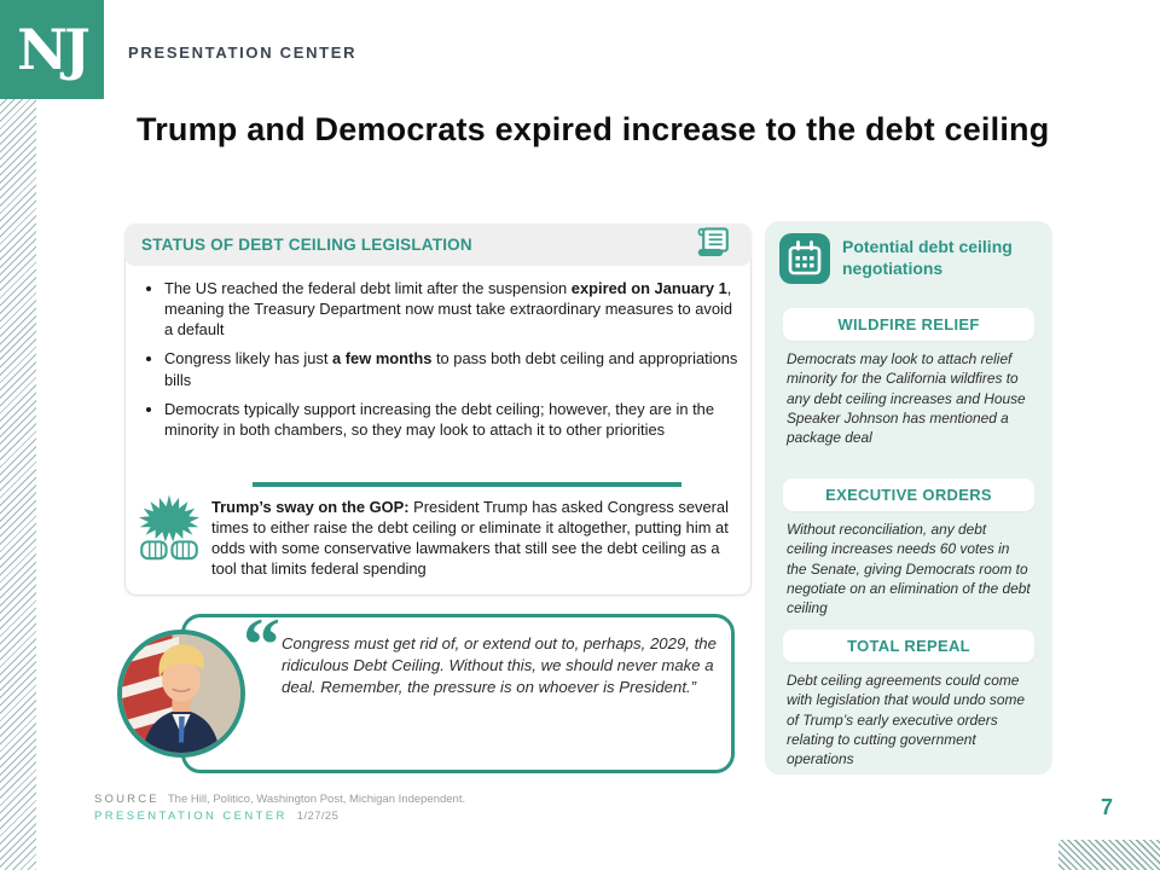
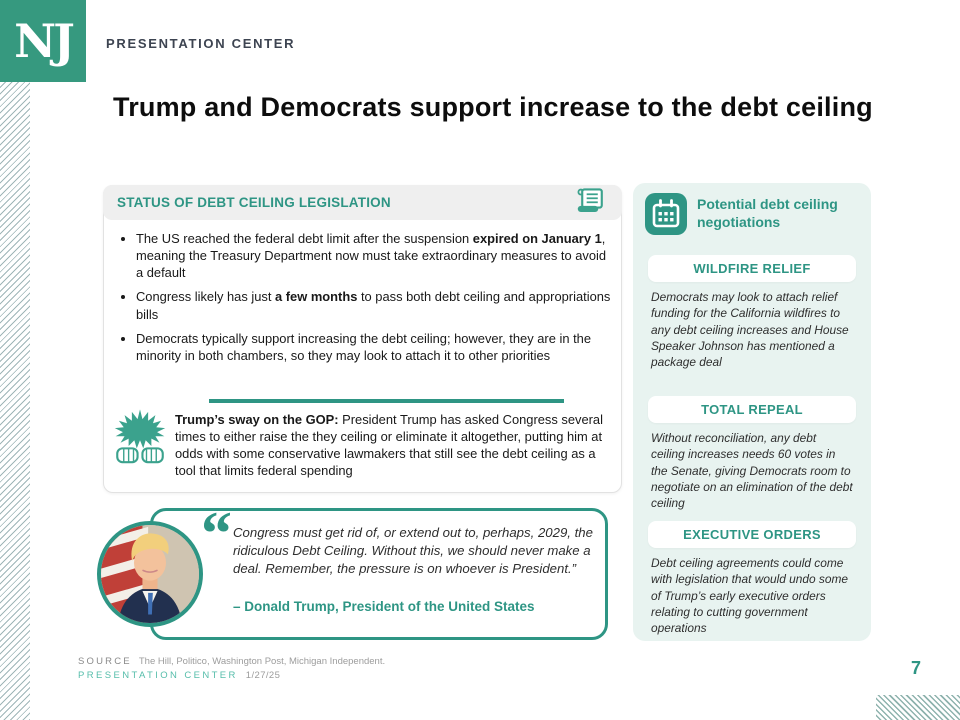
  NJ
  PRESENTATION CENTER
- Trump and Democrats expired increase to the debt ceiling
+ Trump and Democrats support increase to the debt ceiling
  STATUS OF DEBT CEILING LEGISLATION
  The US reached the federal debt limit after the suspension expired on January 1, meaning the Treasury Department now must take extraordinary measures to avoid a default
  Congress likely has just a few months to pass both debt ceiling and appropriations bills
  Democrats typically support increasing the debt ceiling; however, they are in the minority in both chambers, so they may look to attach it to other priorities
- Trump’s sway on the GOP: President Trump has asked Congress several times to either raise the debt ceiling or eliminate it altogether, putting him at odds with some conservative lawmakers that still see the debt ceiling as a tool that limits federal spending
+ Trump’s sway on the GOP: President Trump has asked Congress several times to either raise the they ceiling or eliminate it altogether, putting him at odds with some conservative lawmakers that still see the debt ceiling as a tool that limits federal spending
  “
  Congress must get rid of, or extend out to, perhaps, 2029, the ridiculous Debt Ceiling. Without this, we should never make a deal. Remember, the pressure is on whoever is President.”
+ – Donald Trump, President of the United States
  Potential debt ceiling negotiations
  WILDFIRE RELIEF
- Democrats may look to attach relief minority for the California wildfires to any debt ceiling increases and House Speaker Johnson has mentioned a package deal
+ Democrats may look to attach relief funding for the California wildfires to any debt ceiling increases and House Speaker Johnson has mentioned a package deal
- EXECUTIVE ORDERS
+ TOTAL REPEAL
  Without reconciliation, any debt ceiling increases needs 60 votes in the Senate, giving Democrats room to negotiate on an elimination of the debt ceiling
- TOTAL REPEAL
+ EXECUTIVE ORDERS
  Debt ceiling agreements could come with legislation that would undo some of Trump’s early executive orders relating to cutting government operations
  SOURCE The Hill, Politico, Washington Post, Michigan Independent.
  PRESENTATION CENTER 1/27/25
  7
